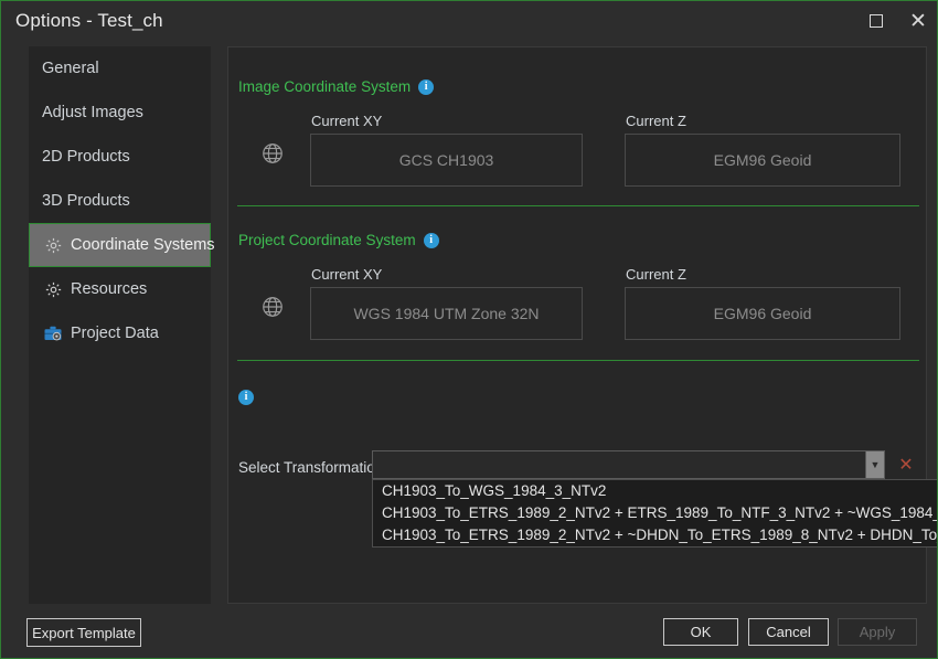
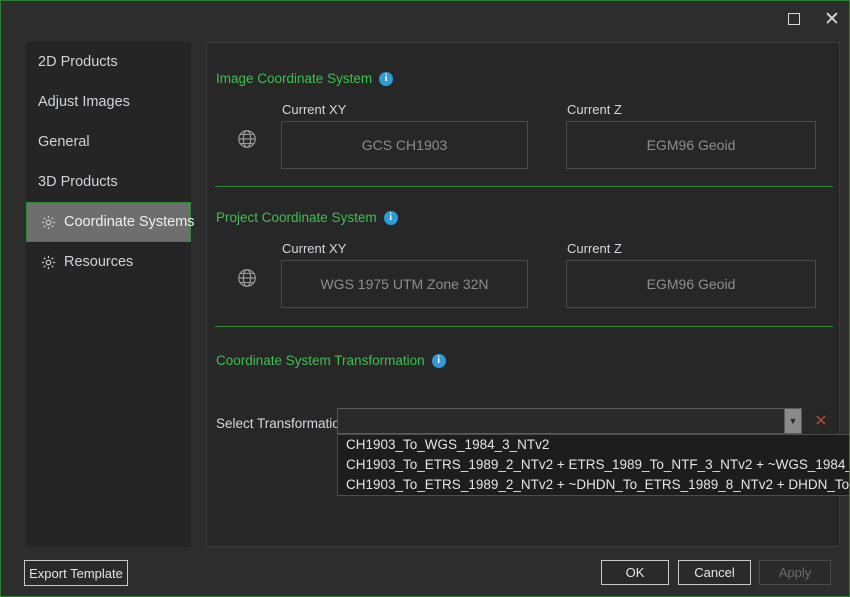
- Options - Test_ch
  ✕
- General
+ 2D Products
  Adjust Images
- 2D Products
+ General
  3D Products
  Coordinate Systems
  Resources
- Project Data
  Image Coordinate System
  i
  Current XY
  Current Z
  GCS CH1903
  EGM96 Geoid
  Project Coordinate System
  i
  Current XY
  Current Z
- WGS 1984 UTM Zone 32N
+ WGS 1975 UTM Zone 32N
  EGM96 Geoid
+ Coordinate System Transformation
  i
  Select Transformati
  ▼
  ✕
  CH1903_To_WGS_1984_3_NTv2
  CH1903_To_ETRS_1989_2_NTv2 + ETRS_1989_To_NTF_3_NTv2 + ~WGS_1984
  CH1903_To_ETRS_1989_2_NTv2 + ~DHDN_To_ETRS_1989_8_NTv2 + DHDN_To
  Export Template
  OK
  Cancel
  Apply
